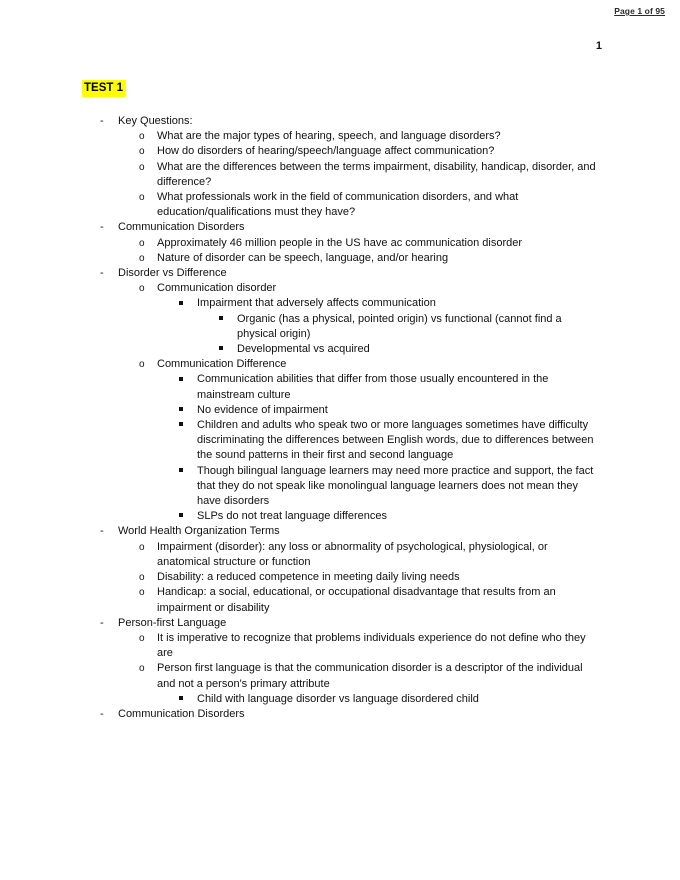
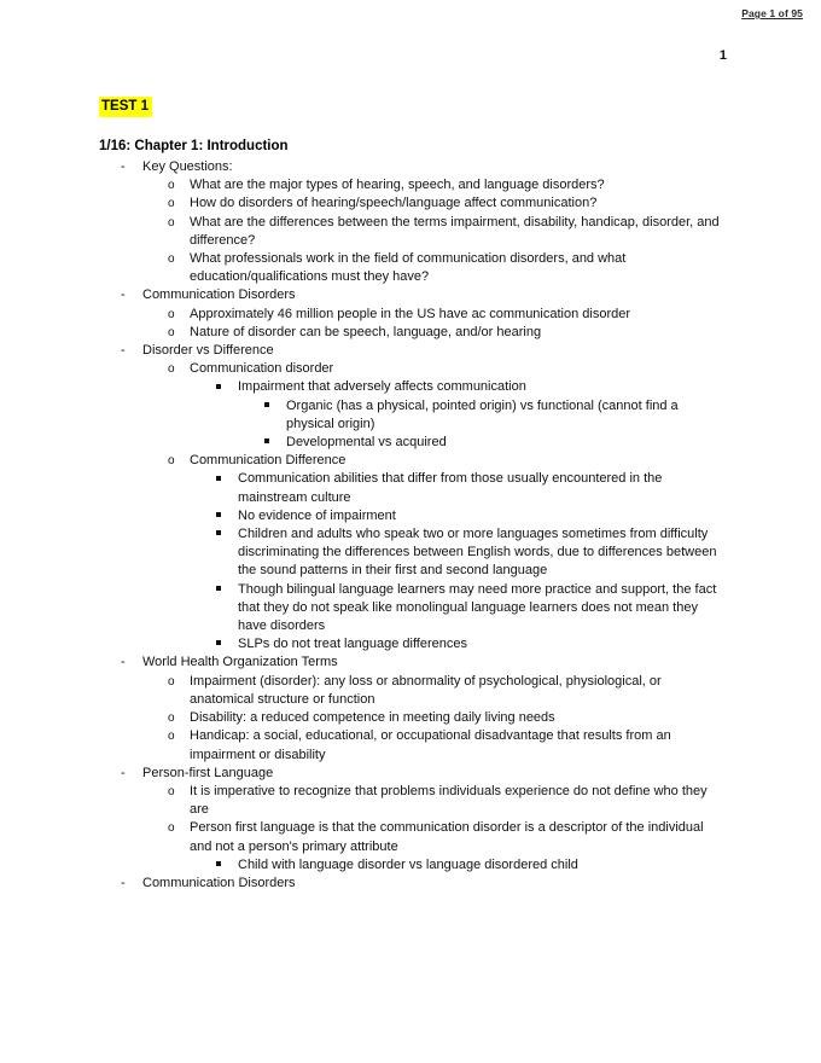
  Page 1 of 95
  1
  TEST 1
+ 1/16: Chapter 1: Introduction
  -
  Key Questions:
  o
  What are the major types of hearing, speech, and language disorders?
  o
  How do disorders of hearing/speech/language affect communication?
  o
  What are the differences between the terms impairment, disability, handicap, disorder, and difference?
  o
  What professionals work in the field of communication disorders, and what education/qualifications must they have?
  -
  Communication Disorders
  o
  Approximately 46 million people in the US have ac communication disorder
  o
  Nature of disorder can be speech, language, and/or hearing
  -
  Disorder vs Difference
  o
  Communication disorder
  Impairment that adversely affects communication
  Organic (has a physical, pointed origin) vs functional (cannot find a physical origin)
  Developmental vs acquired
  o
  Communication Difference
  Communication abilities that differ from those usually encountered in the mainstream culture
  No evidence of impairment
- Children and adults who speak two or more languages sometimes have difficulty discriminating the differences between English words, due to differences between the sound patterns in their first and second language
+ Children and adults who speak two or more languages sometimes from difficulty discriminating the differences between English words, due to differences between the sound patterns in their first and second language
  Though bilingual language learners may need more practice and support, the fact that they do not speak like monolingual language learners does not mean they have disorders
  SLPs do not treat language differences
  -
  World Health Organization Terms
  o
  Impairment (disorder): any loss or abnormality of psychological, physiological, or anatomical structure or function
  o
  Disability: a reduced competence in meeting daily living needs
  o
  Handicap: a social, educational, or occupational disadvantage that results from an impairment or disability
  -
  Person-first Language
  o
  It is imperative to recognize that problems individuals experience do not define who they are
  o
  Person first language is that the communication disorder is a descriptor of the individual and not a person's primary attribute
  Child with language disorder vs language disordered child
  -
  Communication Disorders
